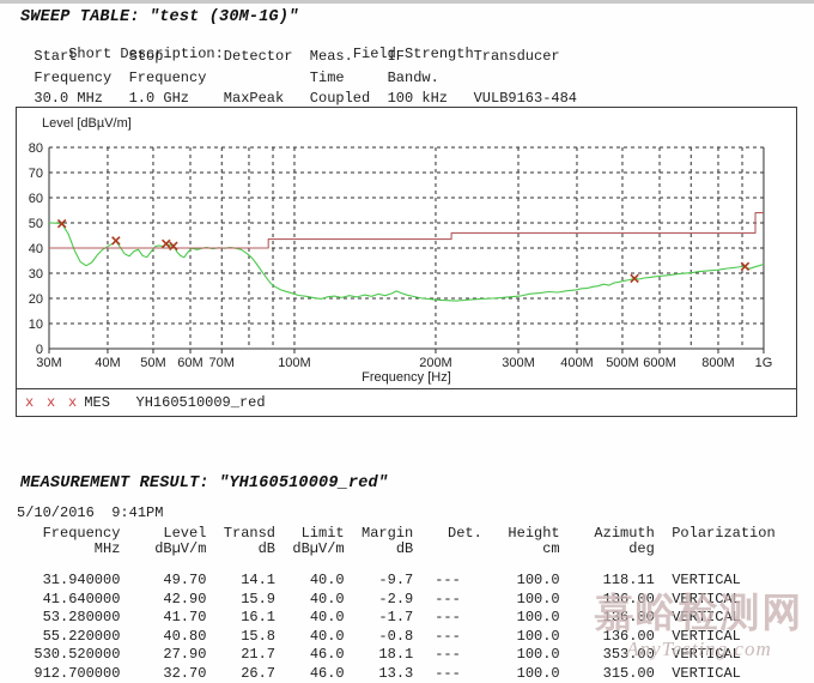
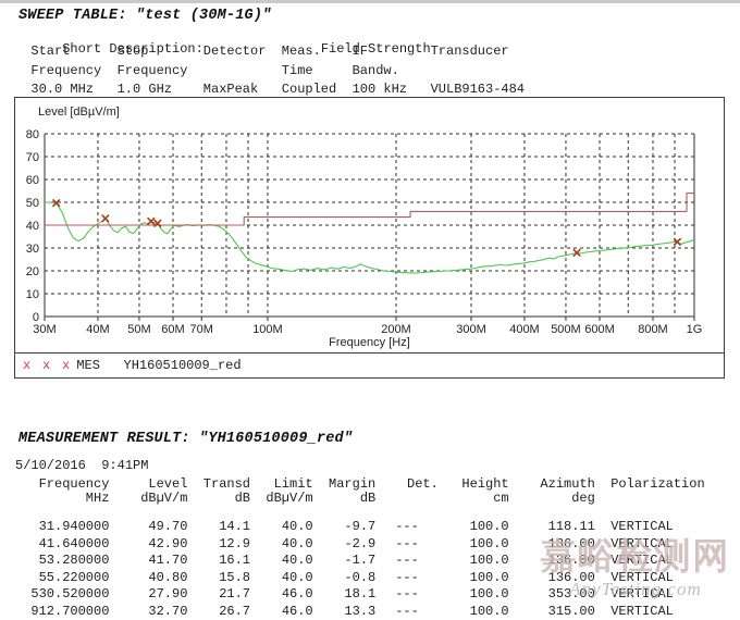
  SWEEP TABLE: "test (30M-1G)"
  Short Description: Field Strength
  Start
  Stop
  Detector
  Meas.
  IF
  Transducer
  Frequency
  Frequency
  Time
  Bandw.
  30.0 MHz
  1.0 GHz
  MaxPeak
  Coupled
  100 kHz
  VULB9163-484
  0
  10
  20
  30
  40
  50
  60
  70
  80
  30M
  40M
  50M
  60M
  70M
  100M
  200M
  300M
  400M
  500M
  600M
  800M
  1G
  Level [dBµV/m]
  Frequency [Hz]
  x x x
  MES
  YH160510009_red
  MEASUREMENT RESULT: "YH160510009_red"
  5/10/2016 9:41PM
  Frequency Level Transd Limit Margin Det. Height Azimuth Polarization
  MHz dBµV/m dB dBµV/m dB cm deg
  31.940000 49.70 14.1 40.0 -9.7 --- 100.0 118.11 VERTICAL
- 41.640000 42.90 15.9 40.0 -2.9 --- 100.0 136.00 VERTICAL
+ 41.640000 42.90 12.9 40.0 -2.9 --- 100.0 136.00 VERTICAL
  53.280000 41.70 16.1 40.0 -1.7 --- 100.0 136.00 VERTICAL
  55.220000 40.80 15.8 40.0 -0.8 --- 100.0 136.00 VERTICAL
  530.520000 27.90 21.7 46.0 18.1 --- 100.0 353.00 VERTICAL
  912.700000 32.70 26.7 46.0 13.3 --- 100.0 315.00 VERTICAL
  嘉峪检测网
  AnyTesting.com
